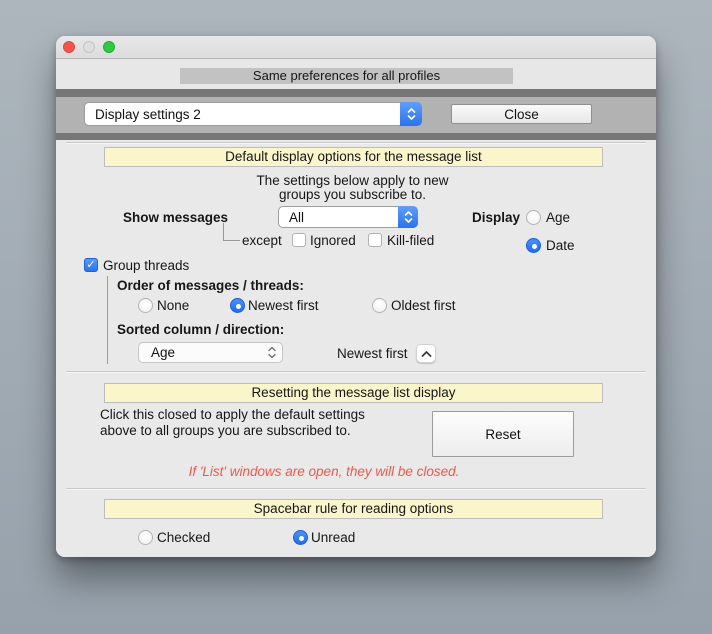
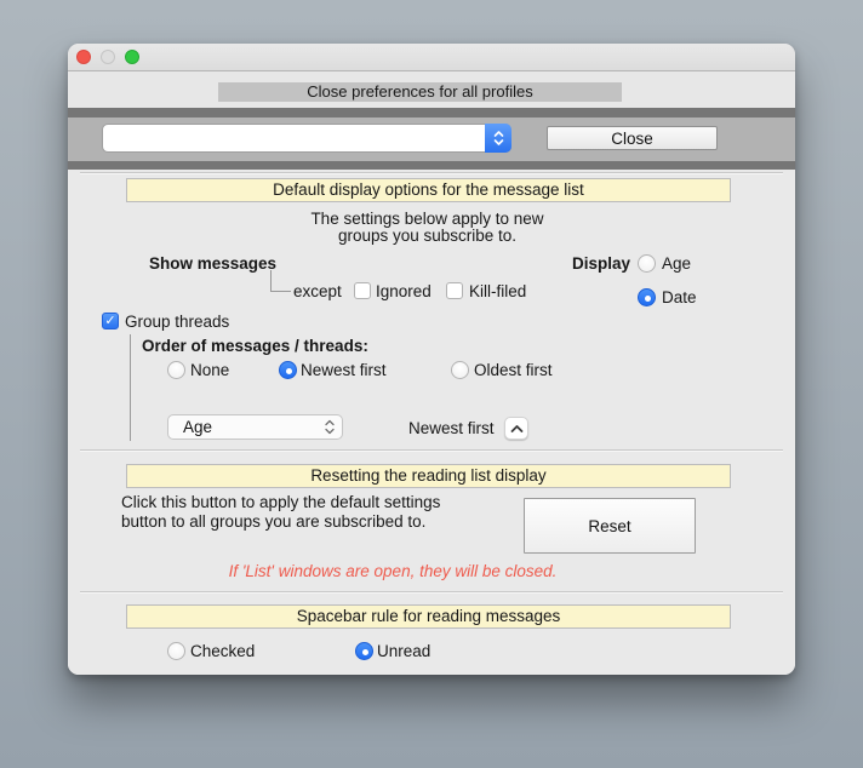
- Same preferences for all profiles
+ Close preferences for all profiles
- Display settings 2
  Close
  Default display options for the message list
  The settings below apply to new
  groups you subscribe to.
  Show messages
- All
  Display
  Age
  Date
  except
  Ignored
  Kill-filed
  Group threads
  Order of messages / threads:
  None
  Newest first
  Oldest first
- Sorted column / direction:
  Age
  Newest first
- Resetting the message list display
+ Resetting the reading list display
- Click this closed to apply the default settings
+ Click this button to apply the default settings
- above to all groups you are subscribed to.
+ button to all groups you are subscribed to.
  Reset
  If 'List' windows are open, they will be closed.
- Spacebar rule for reading options
+ Spacebar rule for reading messages
  Checked
  Unread
